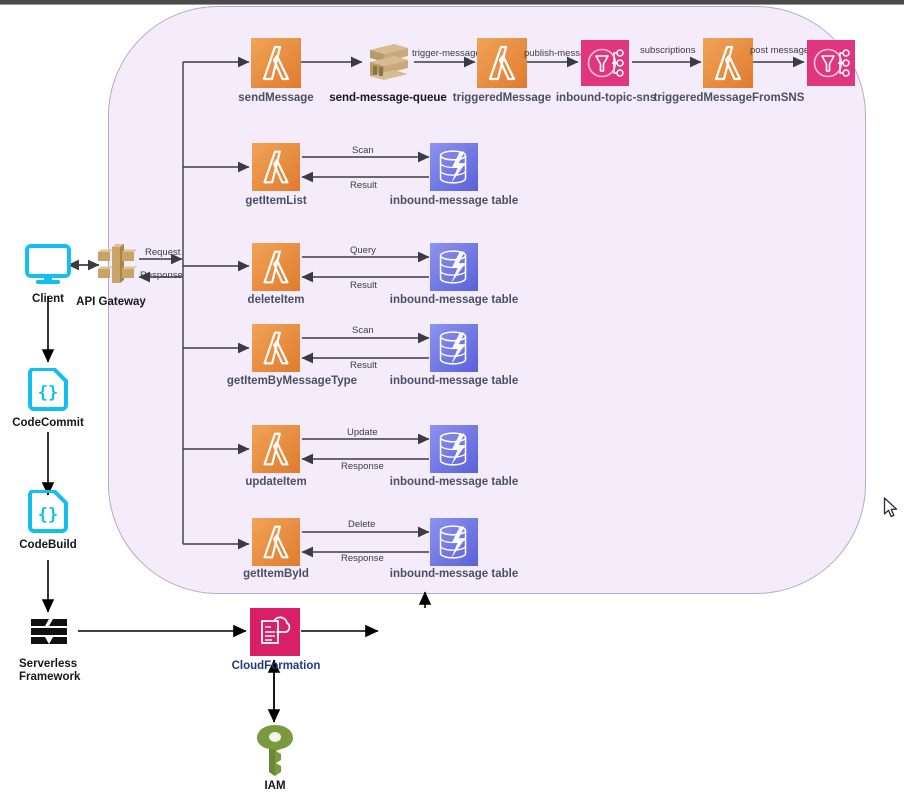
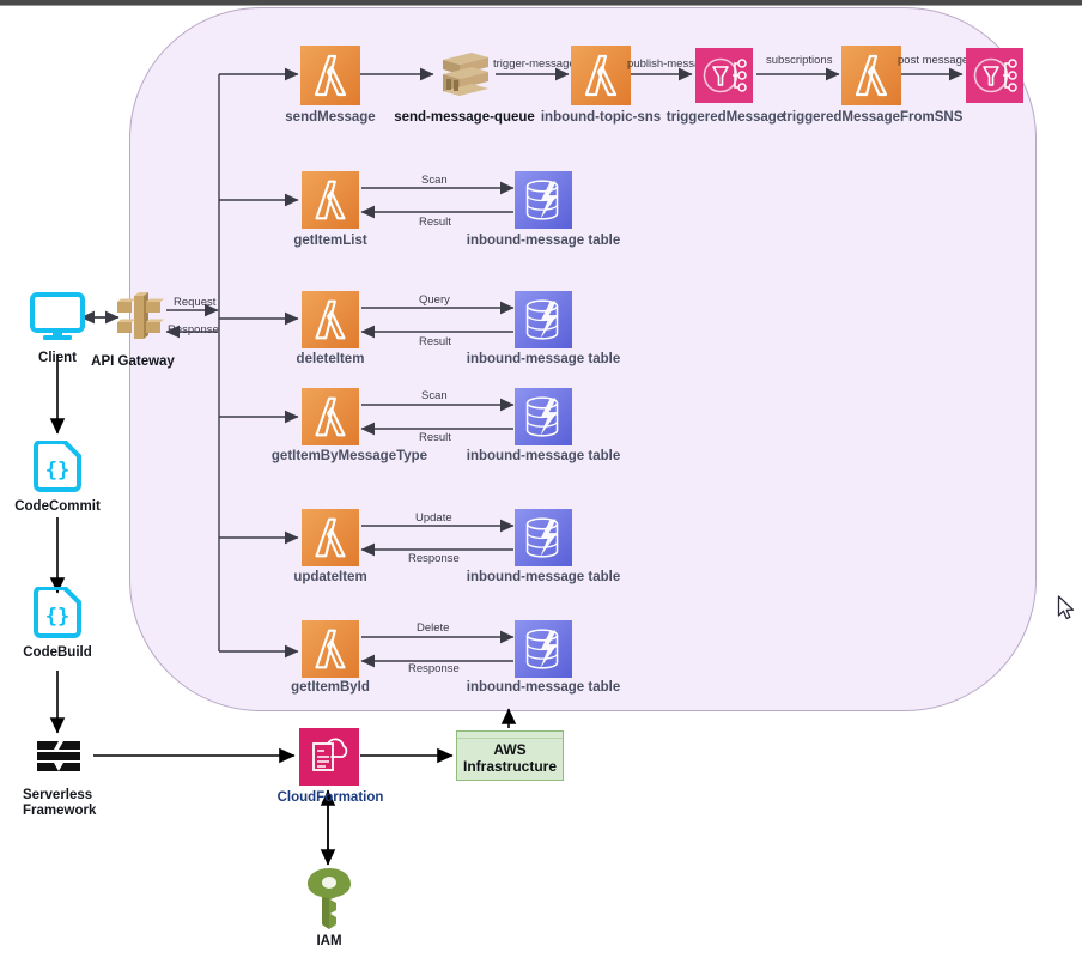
  Client
  API Gateway
  Request
  Response
  {}
  CodeCommit
  {}
  CodeBuild
  Serverless
  Framework
  sendMessage
  send-message-queue
  trigger-messag
- triggeredMessage
+ inbound-topic-sns
  publish-mess
- inbound-topic-sns
+ triggeredMessage
  subscriptions
  triggeredMessageFromSNS
  post message
  getItemList
  inbound-message table
  Scan
  Result
  deleteItem
  inbound-message table
  Query
  Result
  getItemByMessageType
  inbound-message table
  Scan
  Result
  updateItem
  inbound-message table
  Update
  Response
  getItemById
  inbound-message table
  Delete
  Response
  CloudFormation
+ AWS
+ Infrastructure
  IAM
